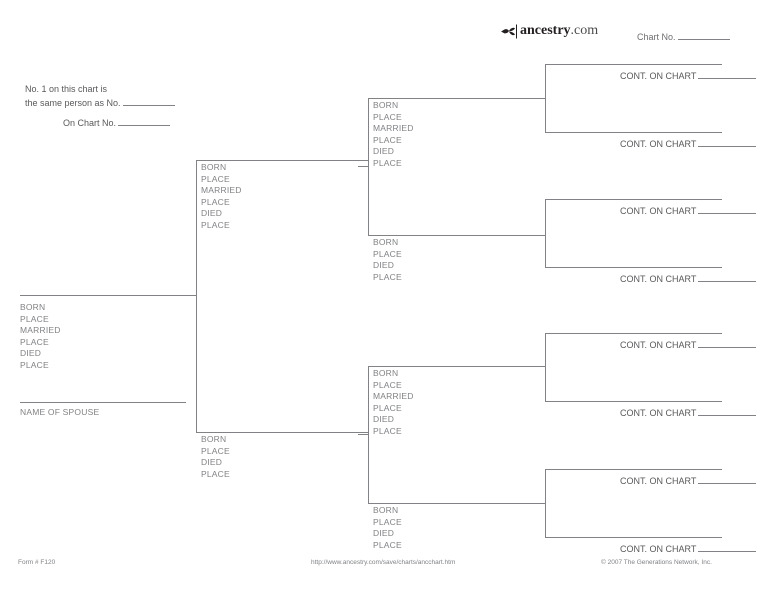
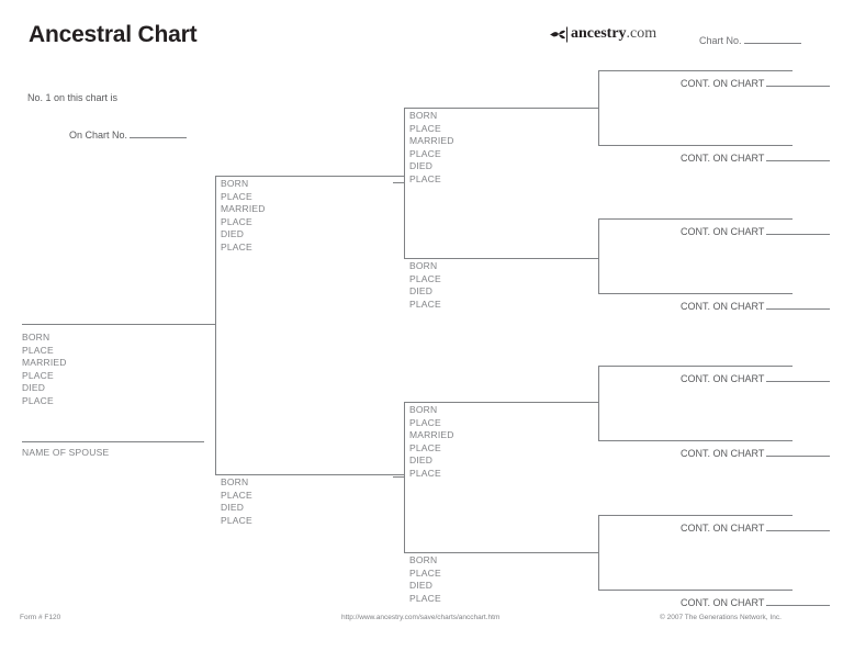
+ Ancestral Chart
  ancestry.com
  Chart No.
  No. 1 on this chart is
- the same person as No.
  On Chart No.
  BORN
  PLACE
  MARRIED
  PLACE
  DIED
  PLACE
  NAME OF SPOUSE
  BORN
  PLACE
  MARRIED
  PLACE
  DIED
  PLACE
  BORN
  PLACE
  DIED
  PLACE
  BORN
  PLACE
  MARRIED
  PLACE
  DIED
  PLACE
  BORN
  PLACE
  DIED
  PLACE
  BORN
  PLACE
  MARRIED
  PLACE
  DIED
  PLACE
  BORN
  PLACE
  DIED
  PLACE
  CONT. ON CHART
  CONT. ON CHART
  CONT. ON CHART
  CONT. ON CHART
  CONT. ON CHART
  CONT. ON CHART
  CONT. ON CHART
  CONT. ON CHART
